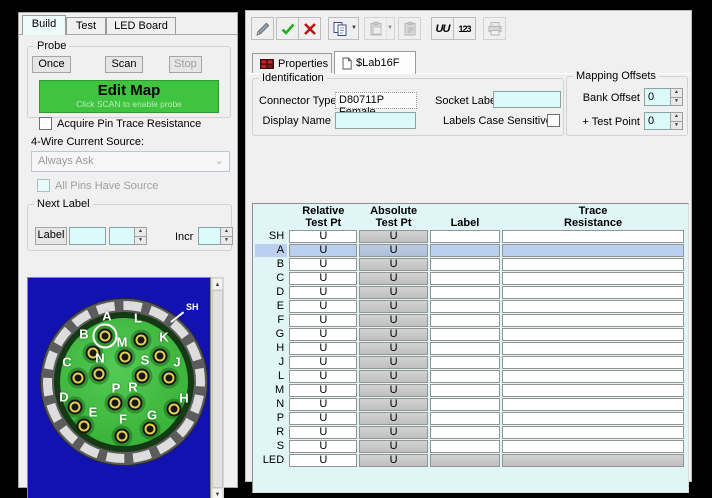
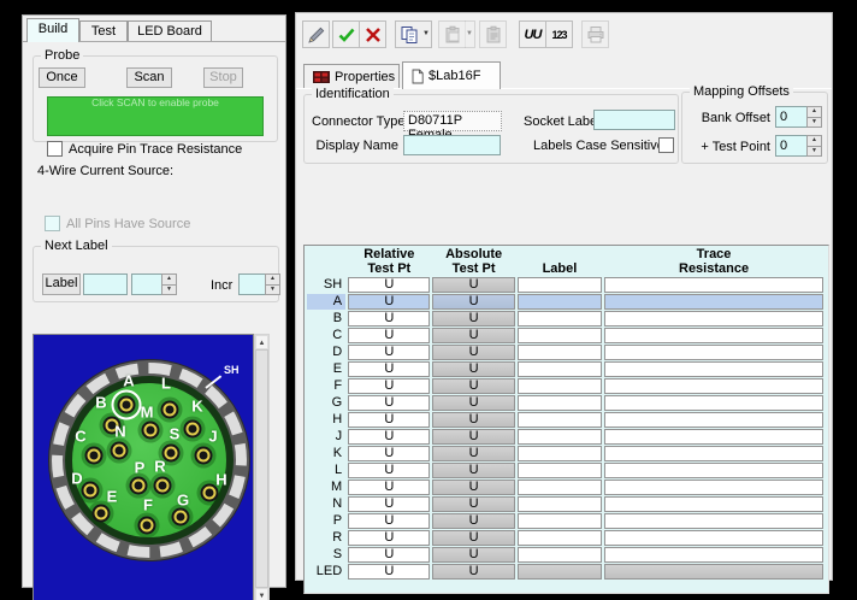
  Build
  Test
  LED Board
  Probe
  Once
  Scan
  Stop
- Edit Map
  Click SCAN to enable probe
  Acquire Pin Trace Resistance
  4-Wire Current Source:
- Always Ask
- ⌄
  All Pins Have Source
  Next Label
  Label
  Incr
  SH
  A
  L
  B
  M
  K
  C
  N
  S
  J
  D
  P
  R
  H
  E
  F
  G
  UU
  1
  2
  3
  Properties
  $Lab16F
  Identification
  Connector Type
  Socket Lab
  Display Name
  Labels Case Sensitiv
  Mapping Offsets
  Bank Offset
  0
  + Test Point
  0
  	Relative Test Pt	Absolute Test Pt	Label	Trace Resistance
  SH	U	U
  A	U	U
  B	U	U
  C	U	U
  D	U	U
  E	U	U
  F	U	U
  G	U	U
  H	U	U
  J	U	U
+ K	U	U
  L	U	U
  M	U	U
  N	U	U
  P	U	U
  R	U	U
  S	U	U
  LED	U	U
